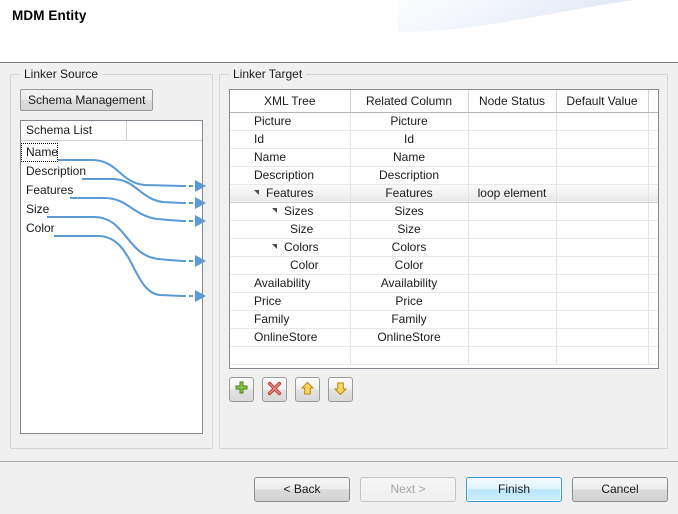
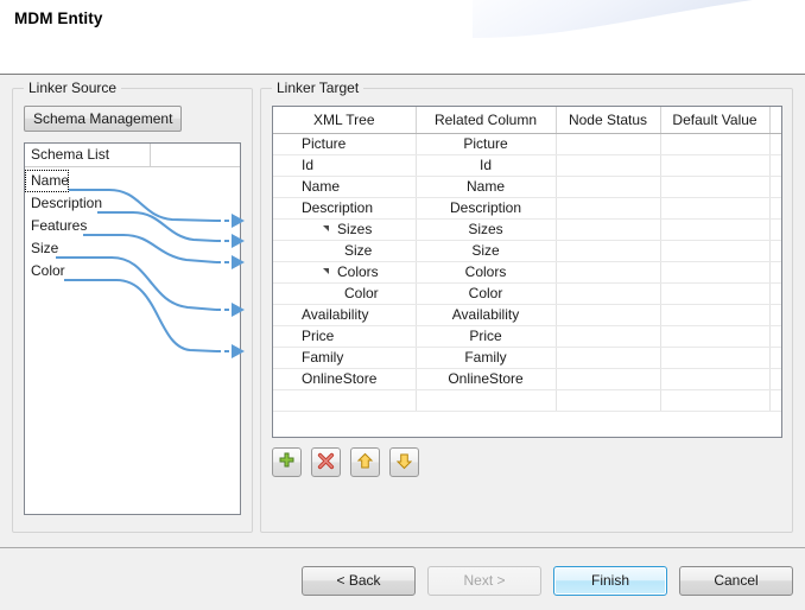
  MDM Entity
  Linker Source
  Schema Management
  Schema List
  Name
  Description
  Features
  Size
  Color
  Linker Target
  XML Tree	Related Column	Node Status	Default Value
  Picture	Picture
  Id	Id
  Name	Name
  Description	Description
- Features	Features	loop element
  Sizes	Sizes
  Size	Size
  Colors	Colors
  Color	Color
  Availability	Availability
  Price	Price
  Family	Family
  OnlineStore	OnlineStore
  < Back
  Next >
  Finish
  Cancel
